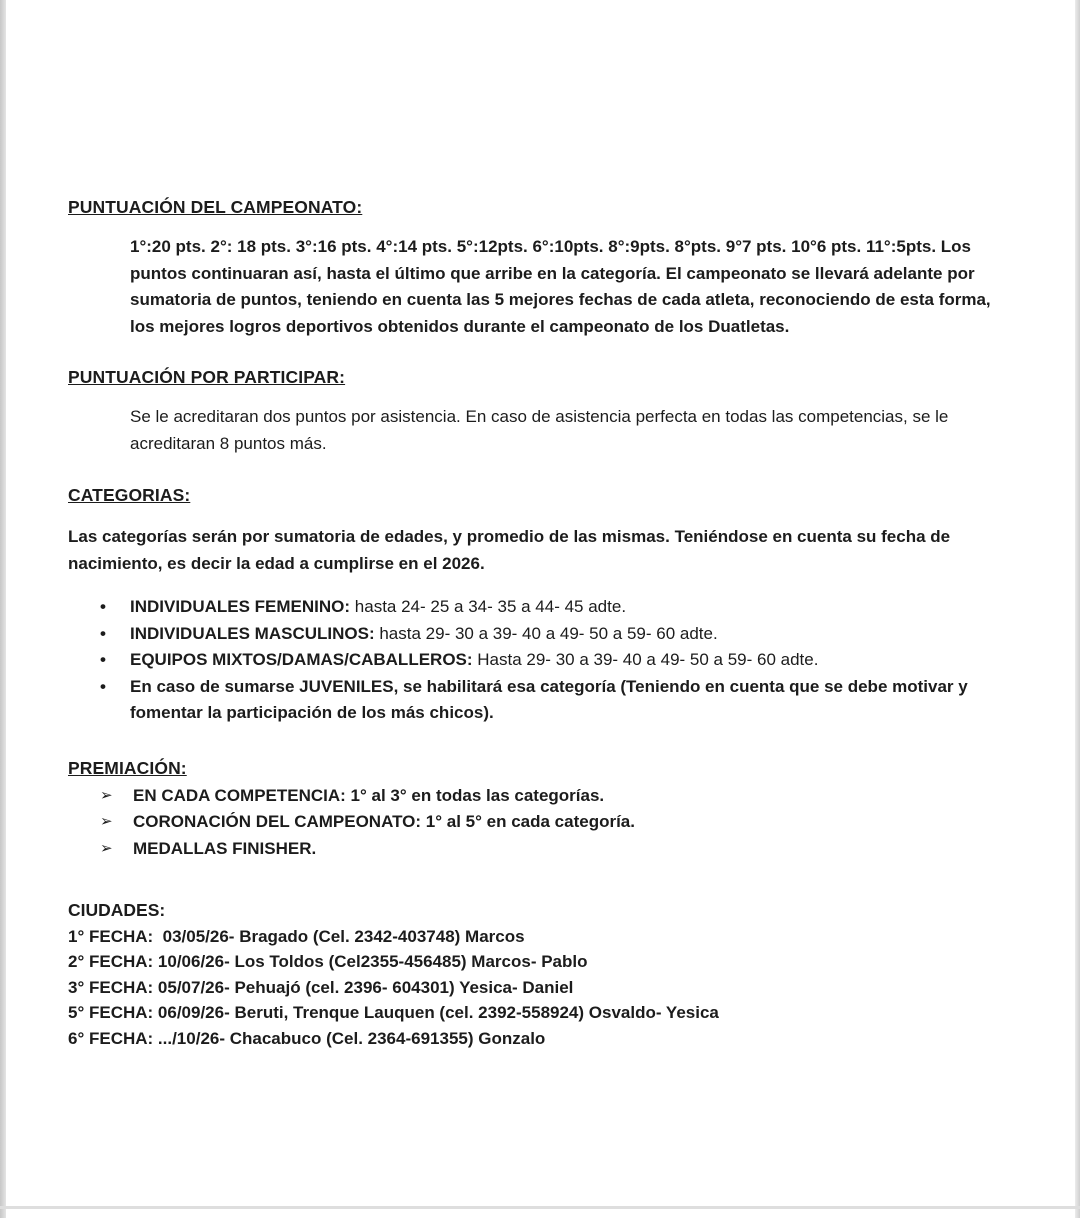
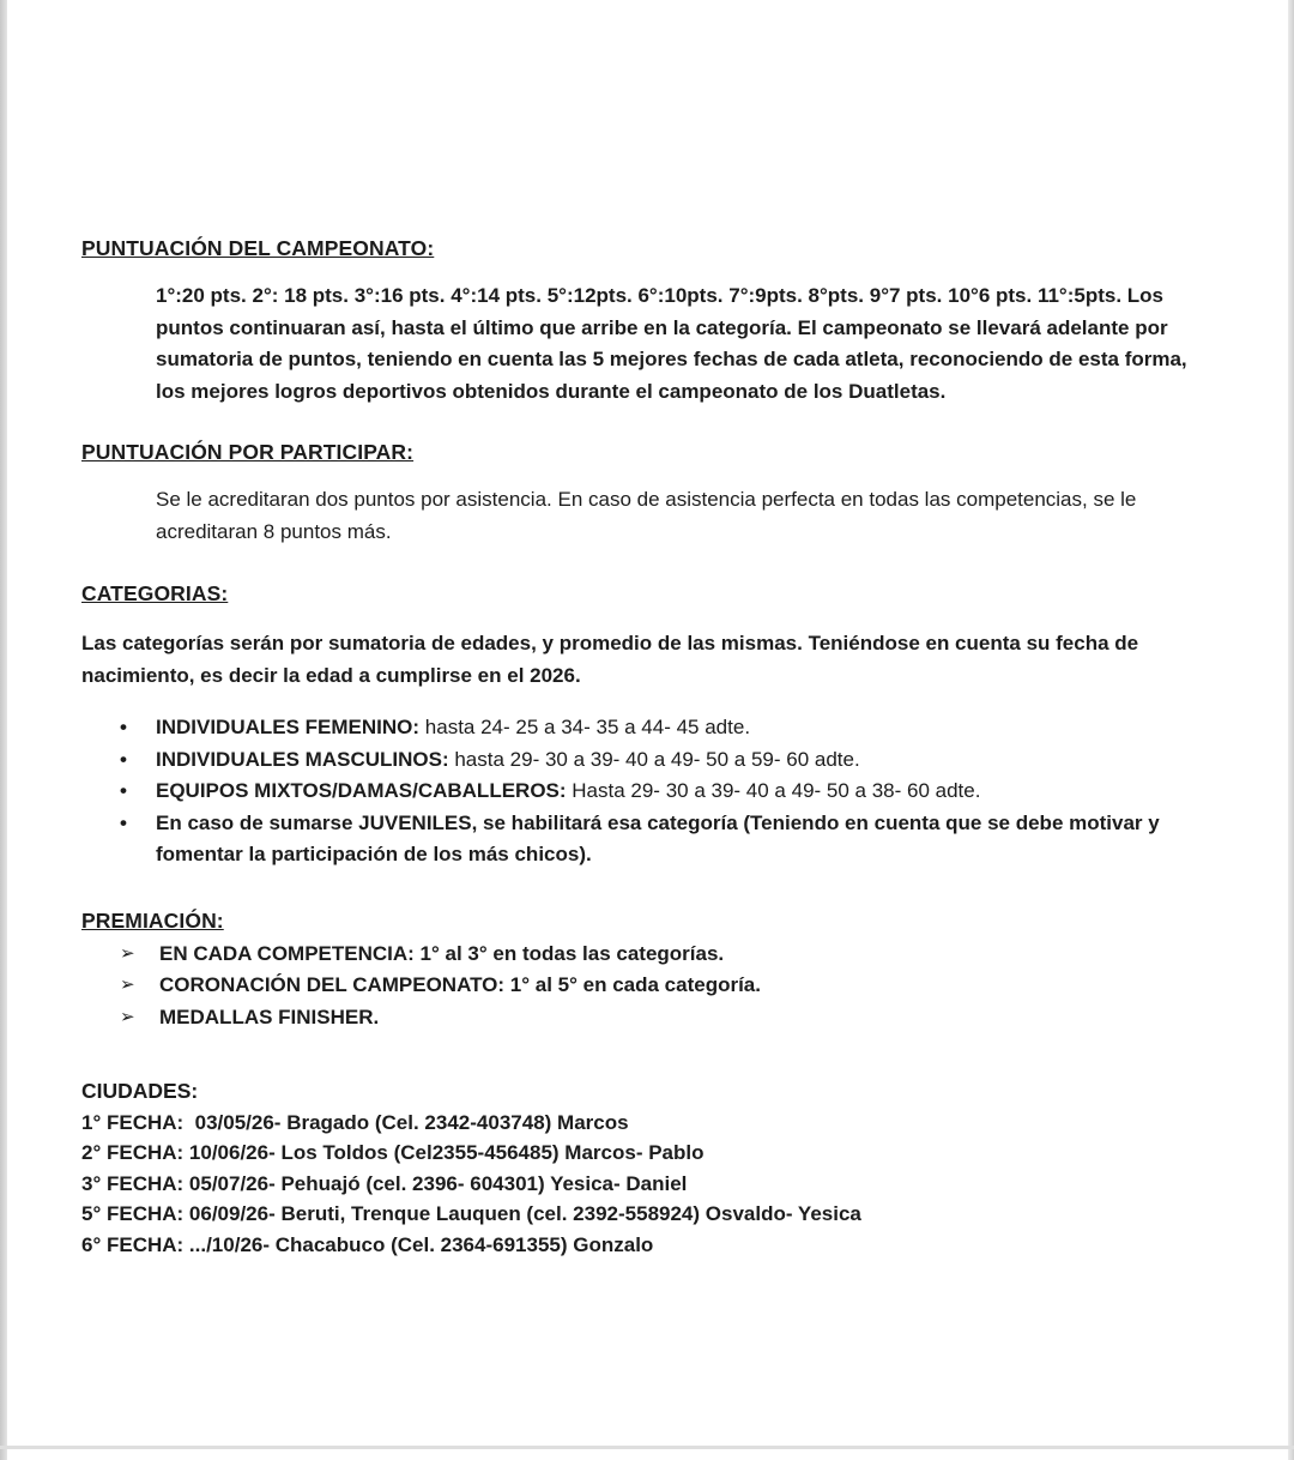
  PUNTUACIÓN DEL CAMPEONATO:
- 1°:20 pts. 2°: 18 pts. 3°:16 pts. 4°:14 pts. 5°:12pts. 6°:10pts. 8°:9pts. 8°pts. 9°7 pts. 10°6 pts. 11°:5pts. Los puntos continuaran así, hasta el último que arribe en la categoría. El campeonato se llevará adelante por sumatoria de puntos, teniendo en cuenta las 5 mejores fechas de cada atleta, reconociendo de esta forma, los mejores logros deportivos obtenidos durante el campeonato de los Duatletas.
+ 1°:20 pts. 2°: 18 pts. 3°:16 pts. 4°:14 pts. 5°:12pts. 6°:10pts. 7°:9pts. 8°pts. 9°7 pts. 10°6 pts. 11°:5pts. Los puntos continuaran así, hasta el último que arribe en la categoría. El campeonato se llevará adelante por sumatoria de puntos, teniendo en cuenta las 5 mejores fechas de cada atleta, reconociendo de esta forma, los mejores logros deportivos obtenidos durante el campeonato de los Duatletas.
  PUNTUACIÓN POR PARTICIPAR:
  Se le acreditaran dos puntos por asistencia. En caso de asistencia perfecta en todas las competencias, se le acreditaran 8 puntos más.
  CATEGORIAS:
  Las categorías serán por sumatoria de edades, y promedio de las mismas. Teniéndose en cuenta su fecha de nacimiento, es decir la edad a cumplirse en el 2026.
  •
  INDIVIDUALES FEMENINO: hasta 24- 25 a 34- 35 a 44- 45 adte.
  •
  INDIVIDUALES MASCULINOS: hasta 29- 30 a 39- 40 a 49- 50 a 59- 60 adte.
  •
- EQUIPOS MIXTOS/DAMAS/CABALLEROS: Hasta 29- 30 a 39- 40 a 49- 50 a 59- 60 adte.
+ EQUIPOS MIXTOS/DAMAS/CABALLEROS: Hasta 29- 30 a 39- 40 a 49- 50 a 38- 60 adte.
  •
  En caso de sumarse JUVENILES, se habilitará esa categoría (Teniendo en cuenta que se debe motivar y fomentar la participación de los más chicos).
  PREMIACIÓN:
  ➢
  EN CADA COMPETENCIA: 1° al 3° en todas las categorías.
  ➢
  CORONACIÓN DEL CAMPEONATO: 1° al 5° en cada categoría.
  ➢
  MEDALLAS FINISHER.
  CIUDADES:
  1° FECHA: 03/05/26- Bragado (Cel. 2342-403748) Marcos
  2° FECHA: 10/06/26- Los Toldos (Cel2355-456485) Marcos- Pablo
  3° FECHA: 05/07/26- Pehuajó (cel. 2396- 604301) Yesica- Daniel
  5° FECHA: 06/09/26- Beruti, Trenque Lauquen (cel. 2392-558924) Osvaldo- Yesica
  6° FECHA: .../10/26- Chacabuco (Cel. 2364-691355) Gonzalo
